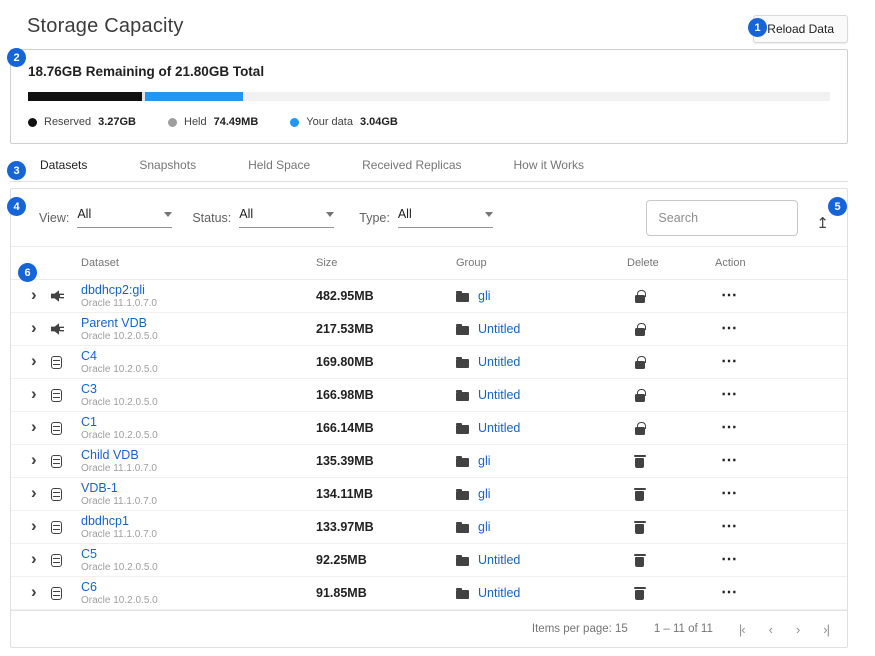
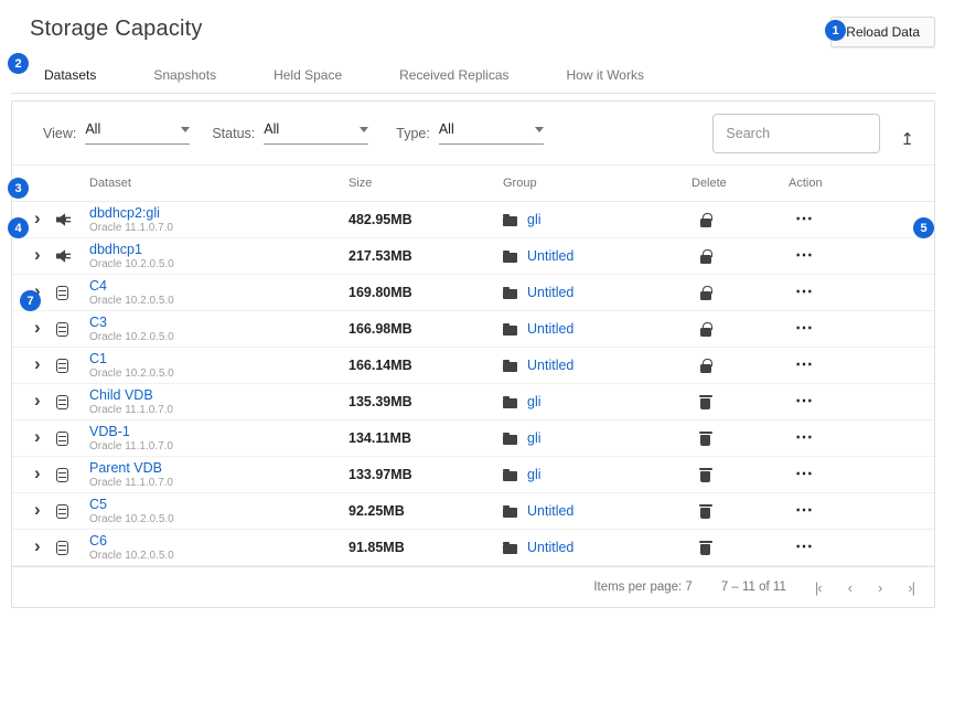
  1
  2
  3
  4
  5
- 6
+ 7
  Storage Capacity
  Reload Data
- 18.76GB Remaining of 21.80GB Total
- Reserved
- 3.27GB
- Held
- 74.49MB
- Your data
- 3.04GB
  Datasets
  Snapshots
  Held Space
  Received Replicas
  How it Works
  View:
  All
  Status:
  All
  Type:
  All
  Search
  ↥
  Dataset
  Size
  Group
  Delete
  Action
  ›
  dbdhcp2:gli
  Oracle 11.1.0.7.0
  482.95MB
  gli
  ⋯
  ›
- Parent VDB
+ dbdhcp1
  Oracle 10.2.0.5.0
  217.53MB
  Untitled
  ⋯
  ›
  C4
  Oracle 10.2.0.5.0
  169.80MB
  Untitled
  ⋯
  ›
  C3
  Oracle 10.2.0.5.0
  166.98MB
  Untitled
  ⋯
  ›
  C1
  Oracle 10.2.0.5.0
  166.14MB
  Untitled
  ⋯
  ›
  Child VDB
  Oracle 11.1.0.7.0
  135.39MB
  gli
  ⋯
  ›
  VDB-1
  Oracle 11.1.0.7.0
  134.11MB
  gli
  ⋯
  ›
- dbdhcp1
+ Parent VDB
  Oracle 11.1.0.7.0
  133.97MB
  gli
  ⋯
  ›
  C5
  Oracle 10.2.0.5.0
  92.25MB
  Untitled
  ⋯
  ›
  C6
  Oracle 10.2.0.5.0
  91.85MB
  Untitled
  ⋯
- Items per page: 15
+ Items per page: 7
- 1 – 11 of 11
+ 7 – 11 of 11
  |‹
  ‹
  ›
  ›|
